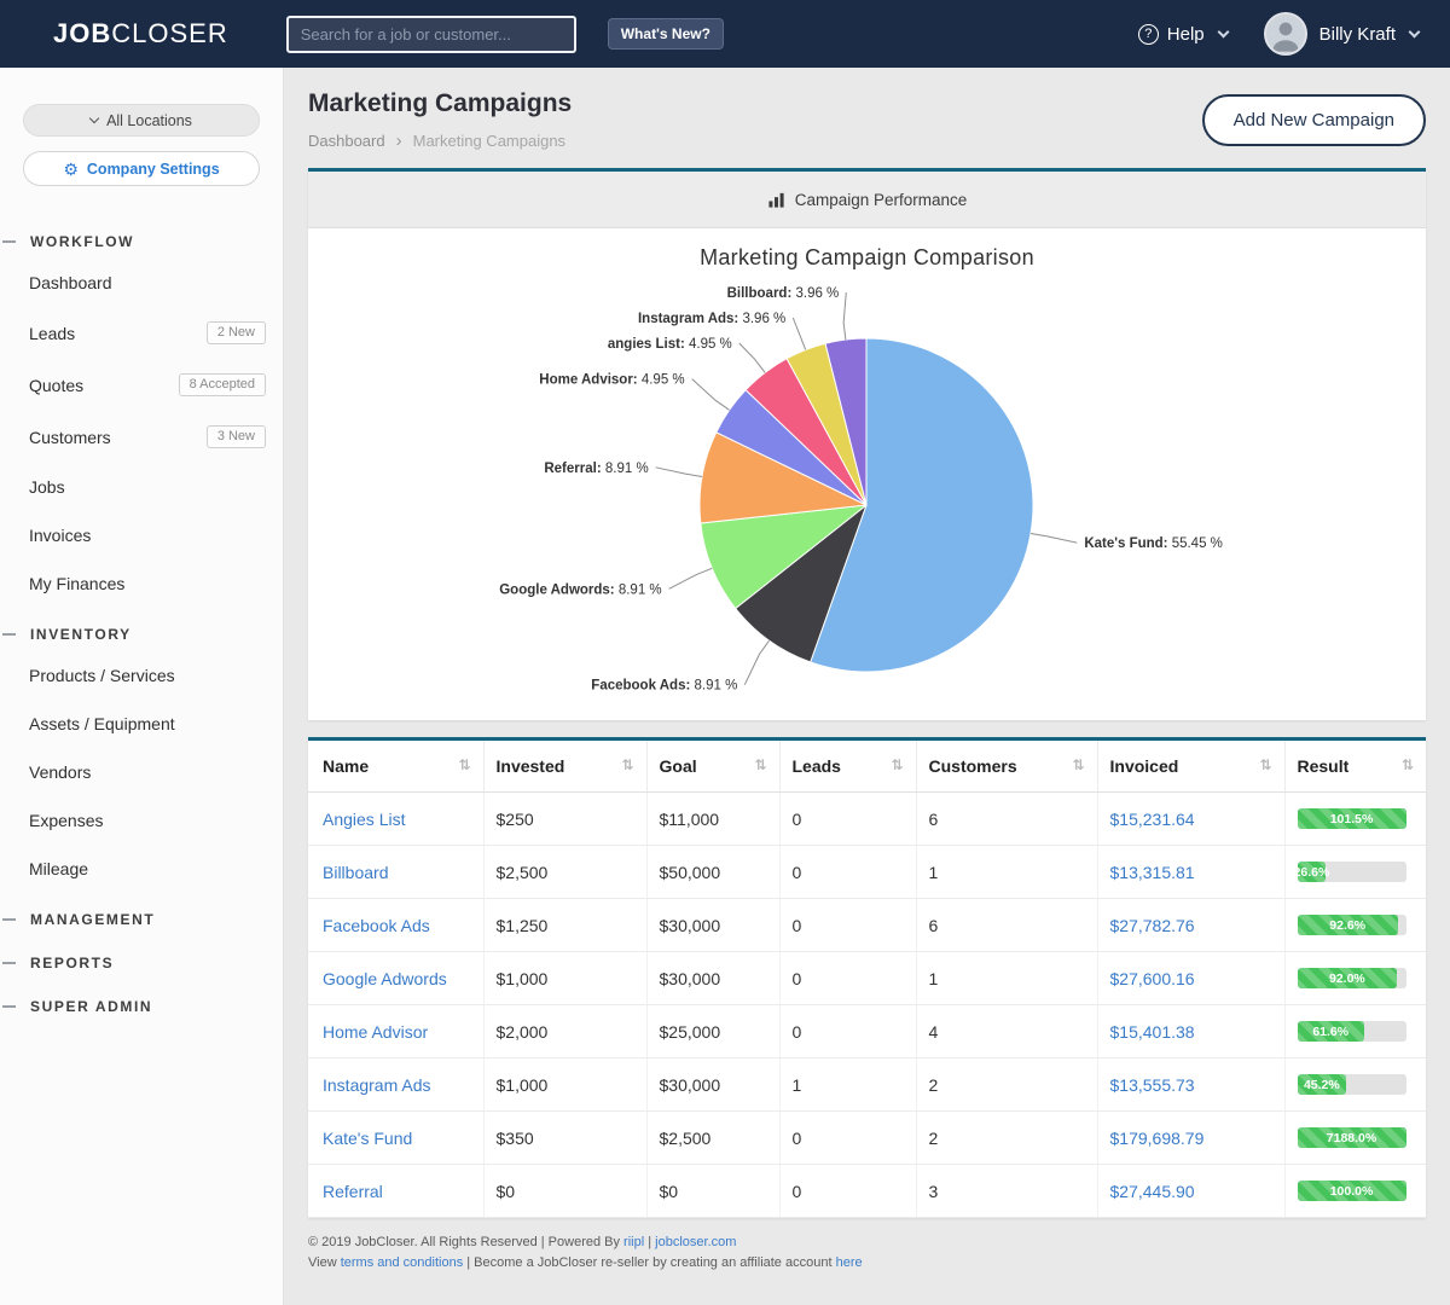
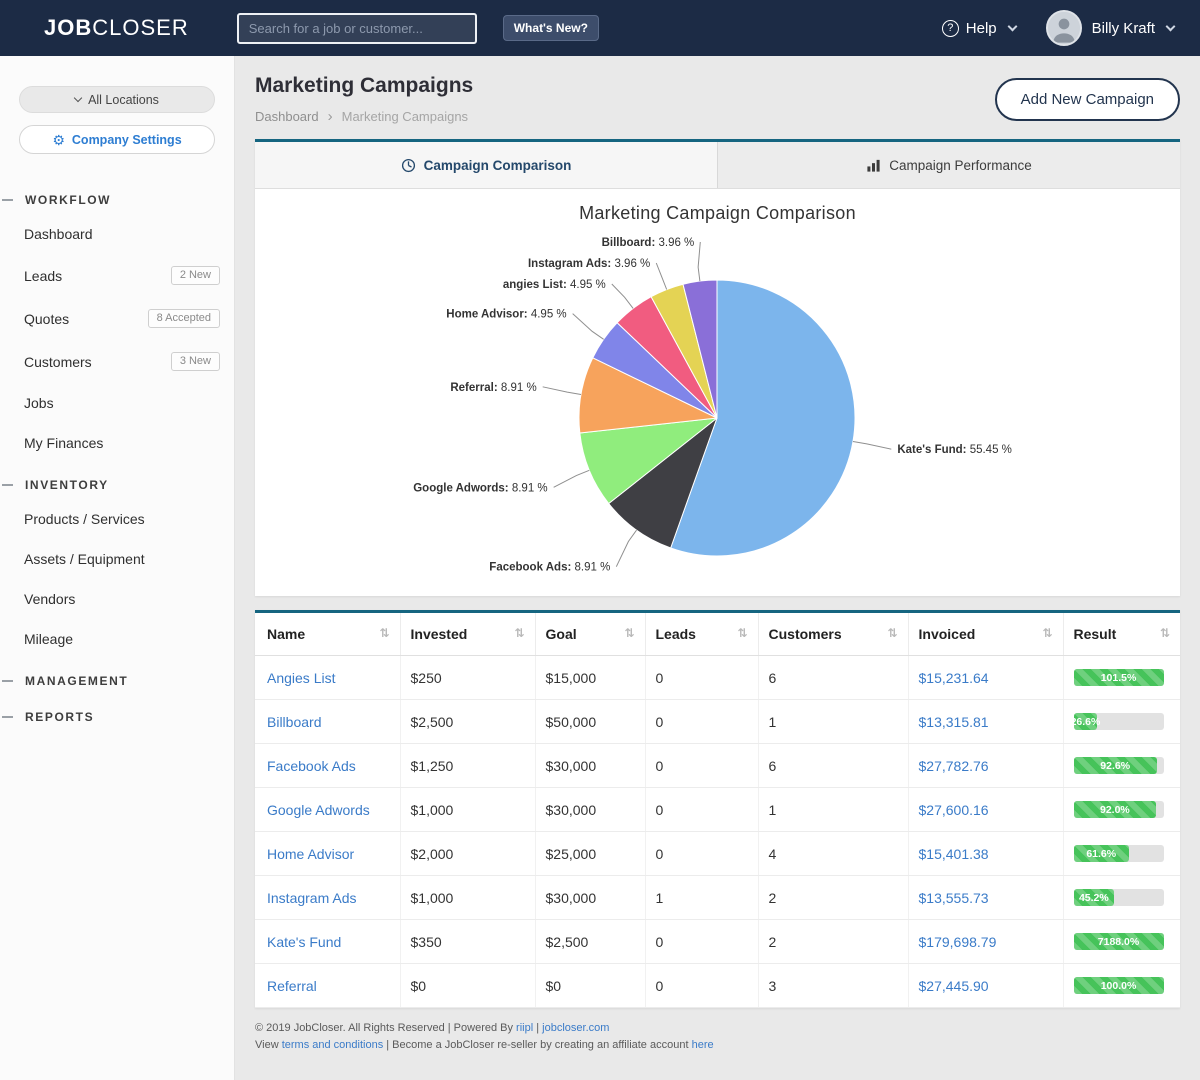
  JOBCLOSER
  Search for a job or customer...
  What's New?
  ?
  Help
  Billy Kraft
  All Locations
  ⚙
  Company Settings
  WORKFLOW
  Dashboard
  Leads
  2 New
  Quotes
  8 Accepted
  Customers
  3 New
  Jobs
- Invoices
  My Finances
  INVENTORY
  Products / Services
  Assets / Equipment
  Vendors
- Expenses
  Mileage
  MANAGEMENT
  REPORTS
- SUPER ADMIN
  Marketing Campaigns
  Dashboard
  ›
  Marketing Campaigns
  Add New Campaign
+ Campaign Comparison
  Campaign Performance
  Marketing Campaign Comparison
  Kate's Fund: 55.45 %
  Facebook Ads: 8.91 %
  Google Adwords: 8.91 %
  Referral: 8.91 %
  Home Advisor: 4.95 %
  angies List: 4.95 %
  Instagram Ads: 3.96 %
  Billboard: 3.96 %
  Name ⇅	Invested ⇅	Goal ⇅	Leads ⇅	Customers ⇅	Invoiced ⇅	Result ⇅
- Angies List	$250	$11,000	0	6	$15,231.64	101.5%
+ Angies List	$250	$15,000	0	6	$15,231.64	101.5%
  Billboard	$2,500	$50,000	0	1	$13,315.81	26.6%
  Facebook Ads	$1,250	$30,000	0	6	$27,782.76	92.6%
  Google Adwords	$1,000	$30,000	0	1	$27,600.16	92.0%
  Home Advisor	$2,000	$25,000	0	4	$15,401.38	61.6%
  Instagram Ads	$1,000	$30,000	1	2	$13,555.73	45.2%
  Kate's Fund	$350	$2,500	0	2	$179,698.79	7188.0%
  Referral	$0	$0	0	3	$27,445.90	100.0%
  © 2019 JobCloser. All Rights Reserved | Powered By riipl | jobcloser.com
  View terms and conditions | Become a JobCloser re-seller by creating an affiliate account here
